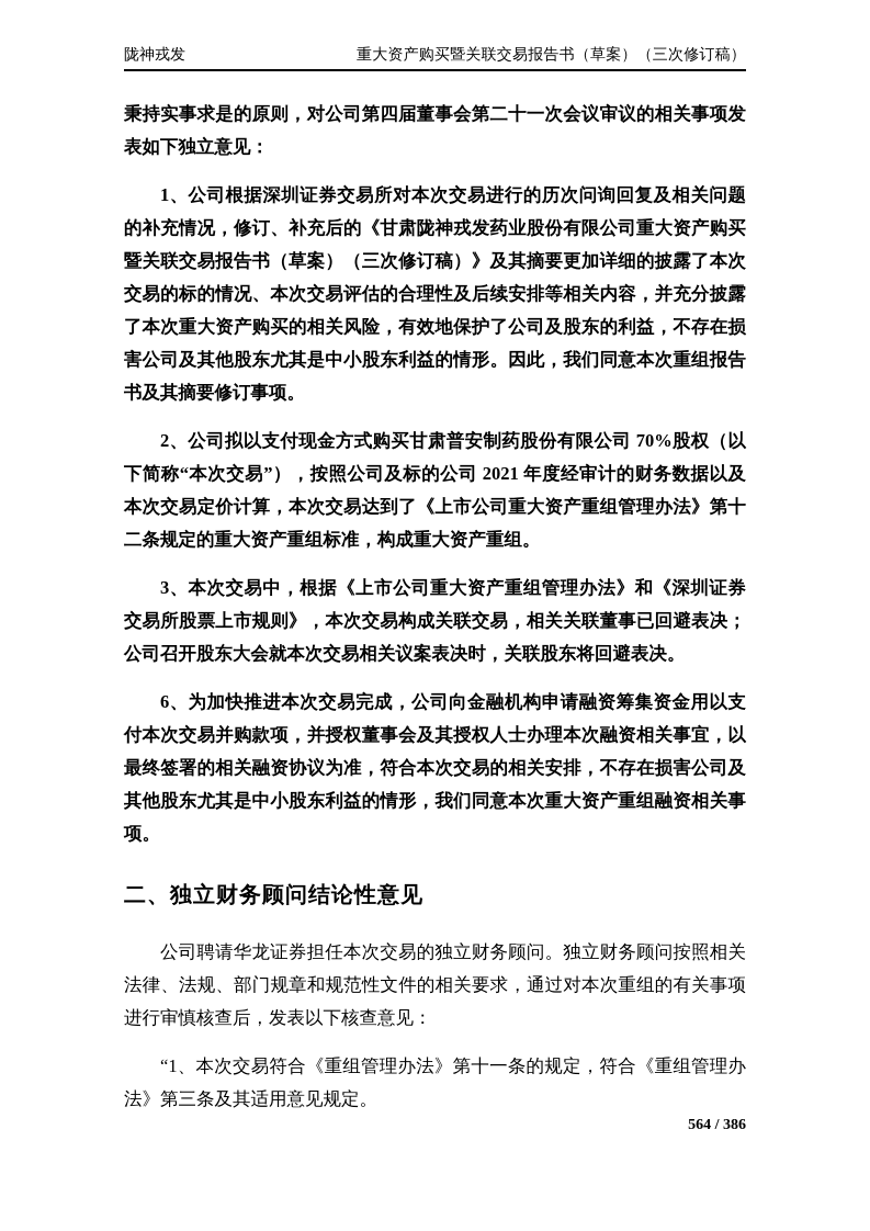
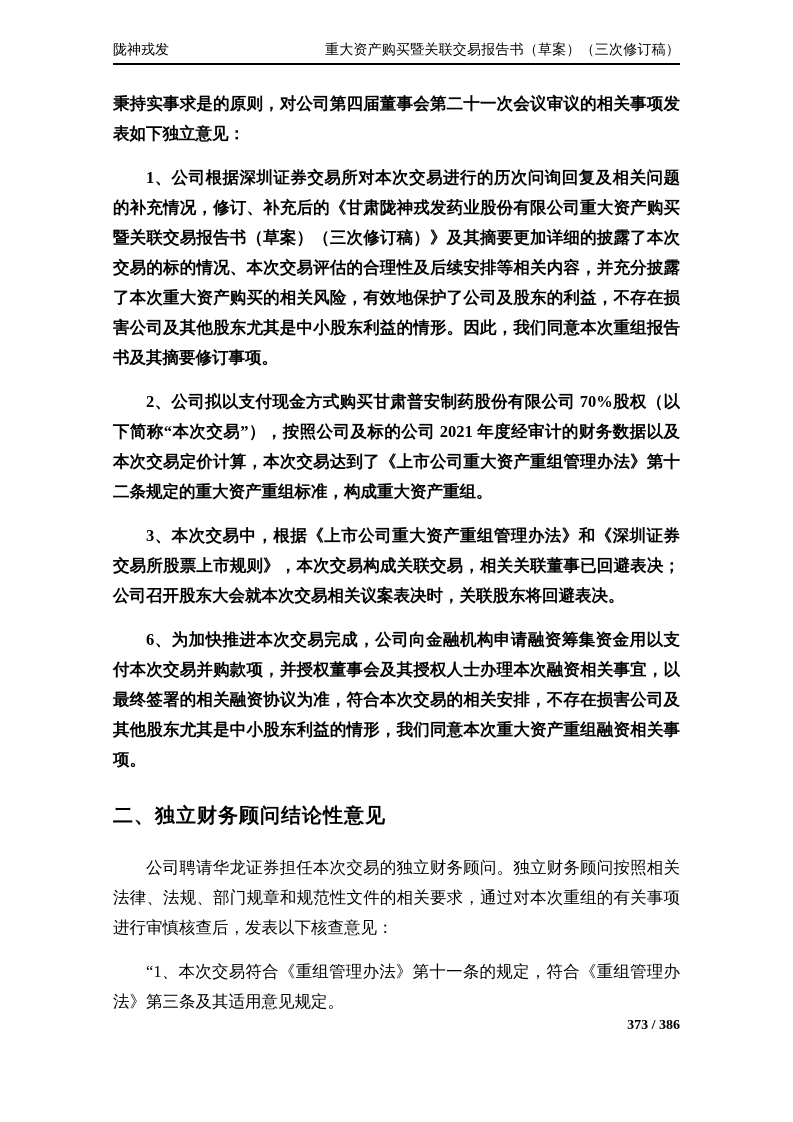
  陇神戎发
  重大资产购买暨关联交易报告书（草案）（三次修订稿）
  秉持实事求是的原则，对公司第四届董事会第二十一次会议审议的相关事项发表如下独立意见：
  1、公司根据深圳证券交易所对本次交易进行的历次问询回复及相关问题的补充情况，修订、补充后的《甘肃陇神戎发药业股份有限公司重大资产购买暨关联交易报告书（草案）（三次修订稿）》及其摘要更加详细的披露了本次交易的标的情况、本次交易评估的合理性及后续安排等相关内容，并充分披露了本次重大资产购买的相关风险，有效地保护了公司及股东的利益，不存在损害公司及其他股东尤其是中小股东利益的情形。因此，我们同意本次重组报告书及其摘要修订事项。
  2、公司拟以支付现金方式购买甘肃普安制药股份有限公司 70%股权（以下简称“本次交易”），按照公司及标的公司 2021 年度经审计的财务数据以及本次交易定价计算，本次交易达到了《上市公司重大资产重组管理办法》第十二条规定的重大资产重组标准，构成重大资产重组。
  3、本次交易中，根据《上市公司重大资产重组管理办法》和《深圳证券交易所股票上市规则》，本次交易构成关联交易，相关关联董事已回避表决；公司召开股东大会就本次交易相关议案表决时，关联股东将回避表决。
  6、为加快推进本次交易完成，公司向金融机构申请融资筹集资金用以支付本次交易并购款项，并授权董事会及其授权人士办理本次融资相关事宜，以最终签署的相关融资协议为准，符合本次交易的相关安排，不存在损害公司及其他股东尤其是中小股东利益的情形，我们同意本次重大资产重组融资相关事项。
  二、独立财务顾问结论性意见
  公司聘请华龙证券担任本次交易的独立财务顾问。独立财务顾问按照相关法律、法规、部门规章和规范性文件的相关要求，通过对本次重组的有关事项进行审慎核查后，发表以下核查意见：
  “1、本次交易符合《重组管理办法》第十一条的规定，符合《重组管理办法》第三条及其适用意见规定。
- 564 / 386
+ 373 / 386
